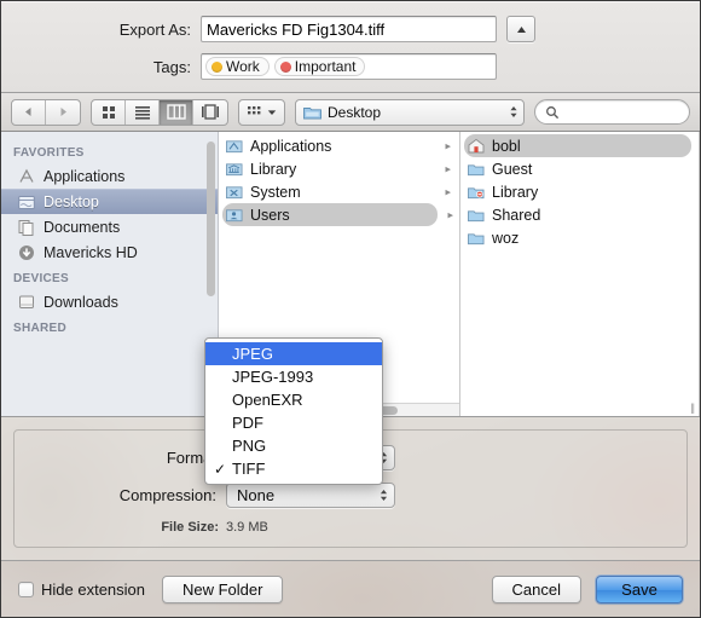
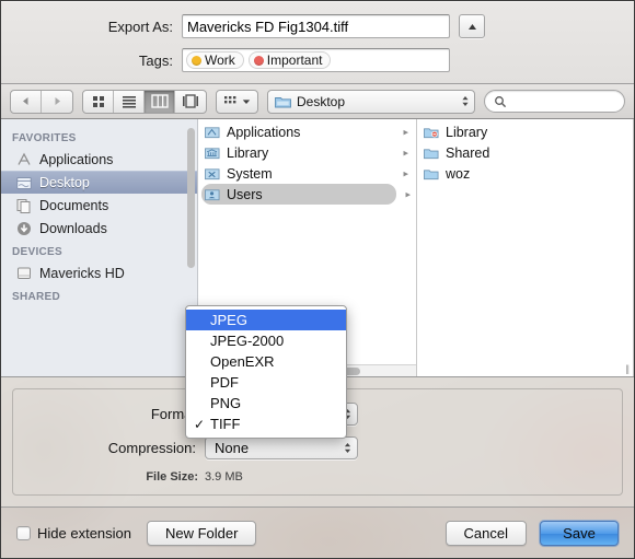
  Export As:
  Mavericks FD Fig1304.tiff
  Tags:
  Work
  Important
  Desktop
  FAVORITES
  Applications
  Desktop
  Documents
- Mavericks HD
+ Downloads
  DEVICES
- Downloads
+ Mavericks HD
  SHARED
  Applications
  ▸
  Library
  ▸
  System
  ▸
  Users
  ▸
- bobl
- Guest
  Library
  Shared
  woz
  ||
  Compression:
  None
  File Size:
  3.9 MB
  Hide extension
  New Folder
  Cancel
  Save
  JPEG
- JPEG-1993
+ JPEG-2000
  OpenEXR
  PDF
  PNG
  ✓
  TIFF
